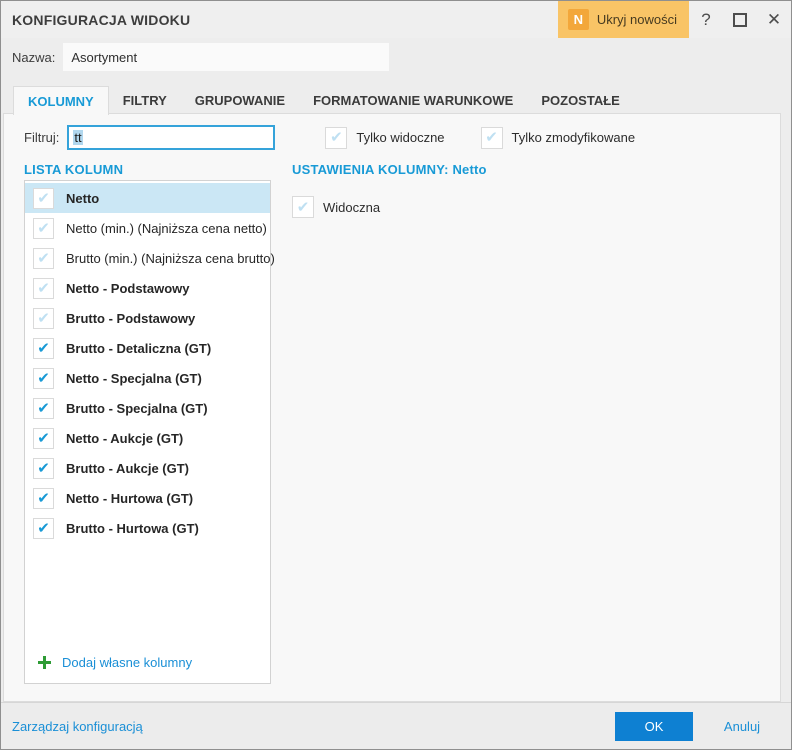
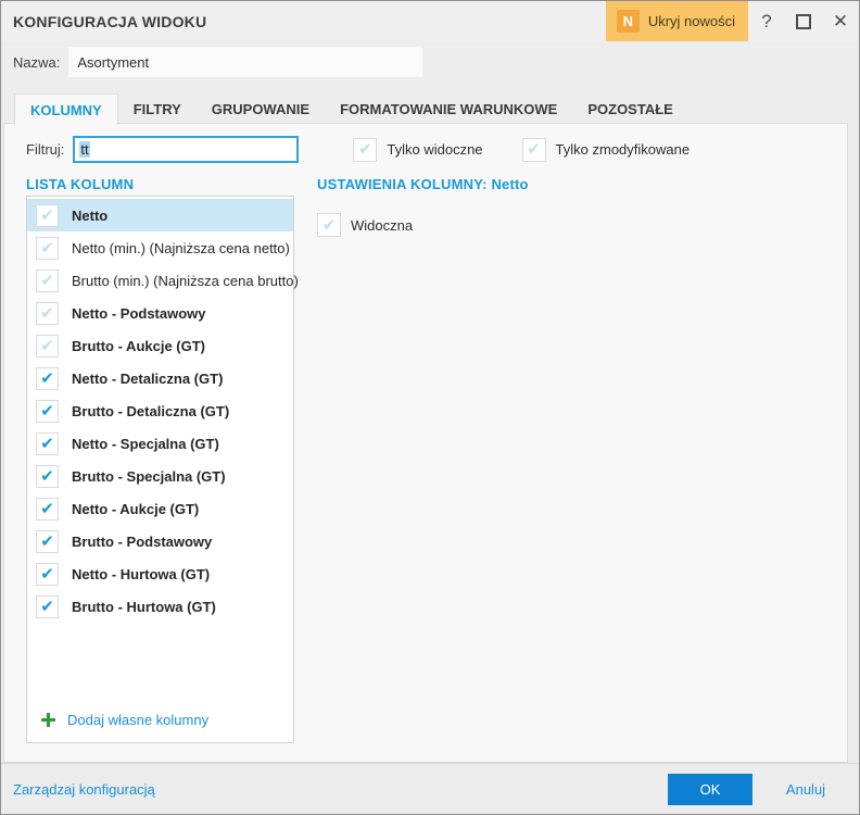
  KONFIGURACJA WIDOKU
  N
  Ukryj nowości
  ?
  ✕
  Nazwa:
  Asortyment
  KOLUMNY
  FILTRY
  GRUPOWANIE
  FORMATOWANIE WARUNKOWE
  POZOSTAŁE
  Filtruj:
  tt
  Tylko widoczne
  Tylko zmodyfikowane
  LISTA KOLUMN
  USTAWIENIA KOLUMNY: Netto
  Netto
  Netto (min.) (Najniższa cena netto)
  Brutto (min.) (Najniższa cena brutto)
  Netto - Podstawowy
- Brutto - Podstawowy
+ Brutto - Aukcje (GT)
+ Netto - Detaliczna (GT)
  Brutto - Detaliczna (GT)
  Netto - Specjalna (GT)
  Brutto - Specjalna (GT)
  Netto - Aukcje (GT)
- Brutto - Aukcje (GT)
+ Brutto - Podstawowy
  Netto - Hurtowa (GT)
  Brutto - Hurtowa (GT)
  Dodaj własne kolumny
  Widoczna
  Zarządzaj konfiguracją
  OK
  Anuluj
